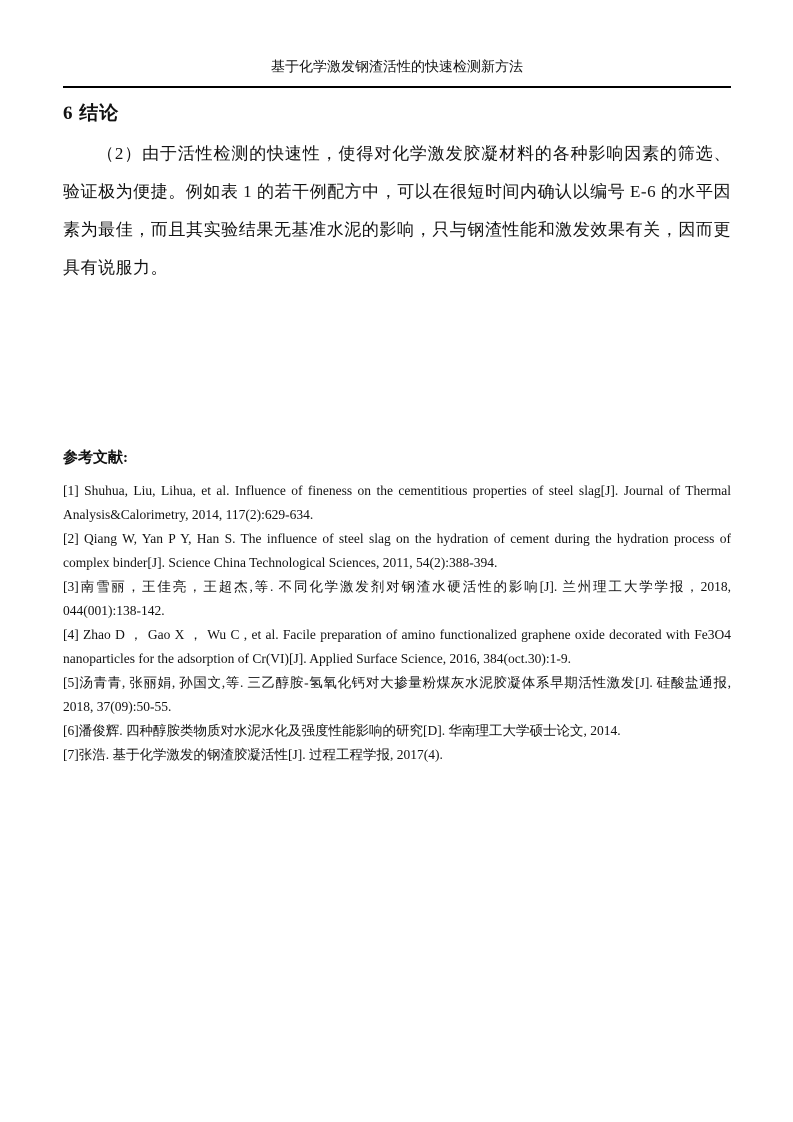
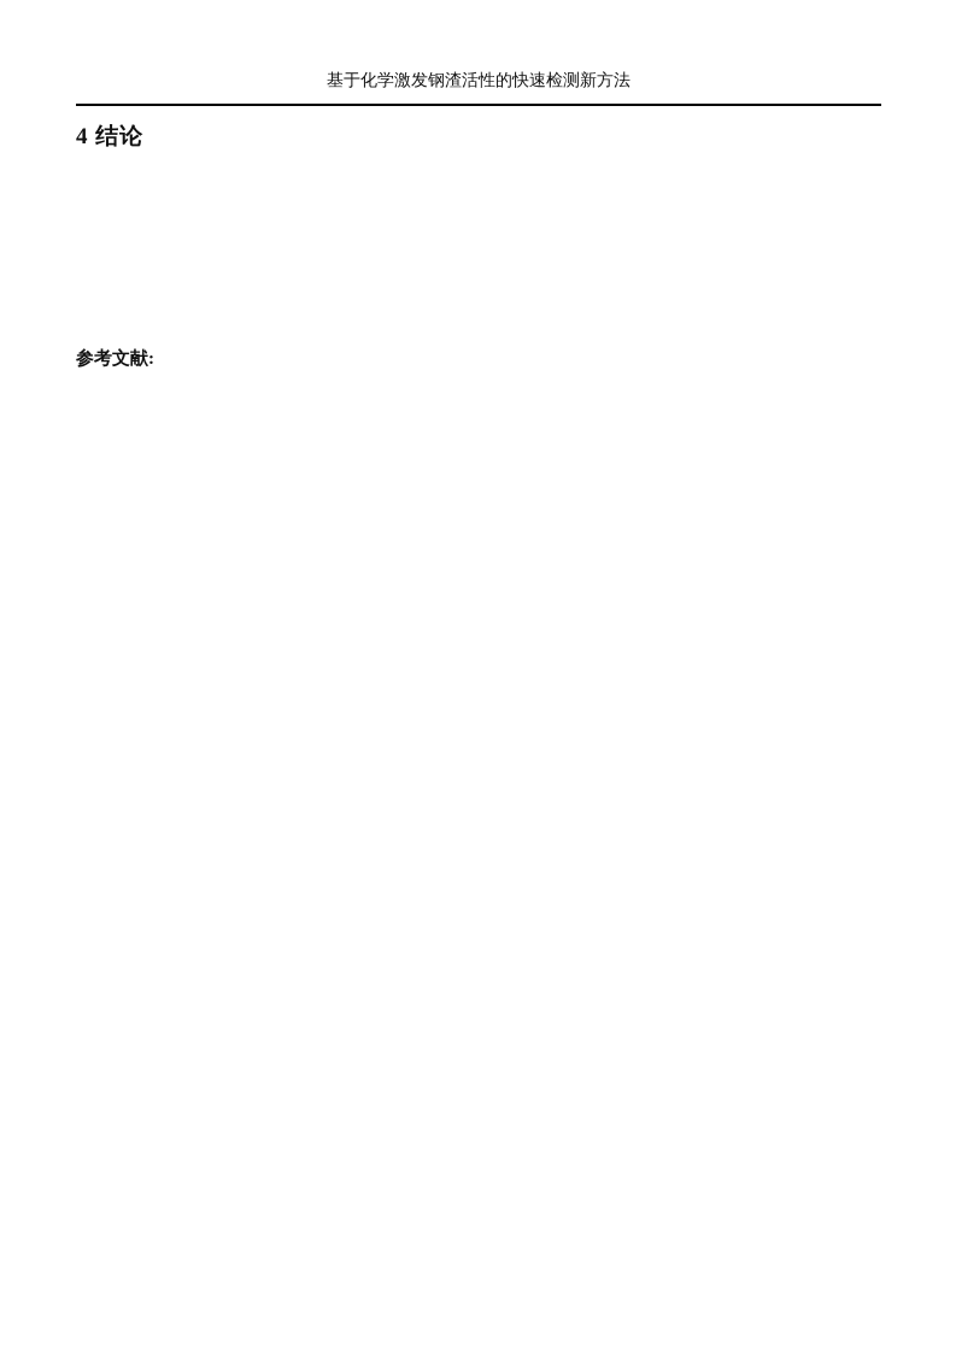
  基于化学激发钢渣活性的快速检测新方法
- 6 结论
+ 4 结论
- （2）由于活性检测的快速性，使得对化学激发胶凝材料的各种影响因素的筛选、验证极为便捷。例如表 1 的若干例配方中，可以在很短时间内确认以编号 E-6 的水平因素为最佳，而且其实验结果无基准水泥的影响，只与钢渣性能和激发效果有关，因而更具有说服力。
  参考文献:
- [1] Shuhua, Liu, Lihua, et al. Influence of fineness on the cementitious properties of steel slag[J]. Journal of Thermal Analysis&Calorimetry, 2014, 117(2):629-634.
- [2] Qiang W, Yan P Y, Han S. The influence of steel slag on the hydration of cement during the hydration process of complex binder[J]. Science China Technological Sciences, 2011, 54(2):388-394.
- [3]南雪丽，王佳亮，王超杰,等. 不同化学激发剂对钢渣水硬活性的影响[J]. 兰州理工大学学报，2018, 044(001):138-142.
- [4] Zhao D ， Gao X ， Wu C , et al. Facile preparation of amino functionalized graphene oxide decorated with Fe3O4 nanoparticles for the adsorption of Cr(VI)[J]. Applied Surface Science, 2016, 384(oct.30):1-9.
- [5]汤青青, 张丽娟, 孙国文,等. 三乙醇胺-氢氧化钙对大掺量粉煤灰水泥胶凝体系早期活性激发[J]. 硅酸盐通报, 2018, 37(09):50-55.
- [6]潘俊辉. 四种醇胺类物质对水泥水化及强度性能影响的研究[D]. 华南理工大学硕士论文, 2014.
- [7]张浩. 基于化学激发的钢渣胶凝活性[J]. 过程工程学报, 2017(4).
